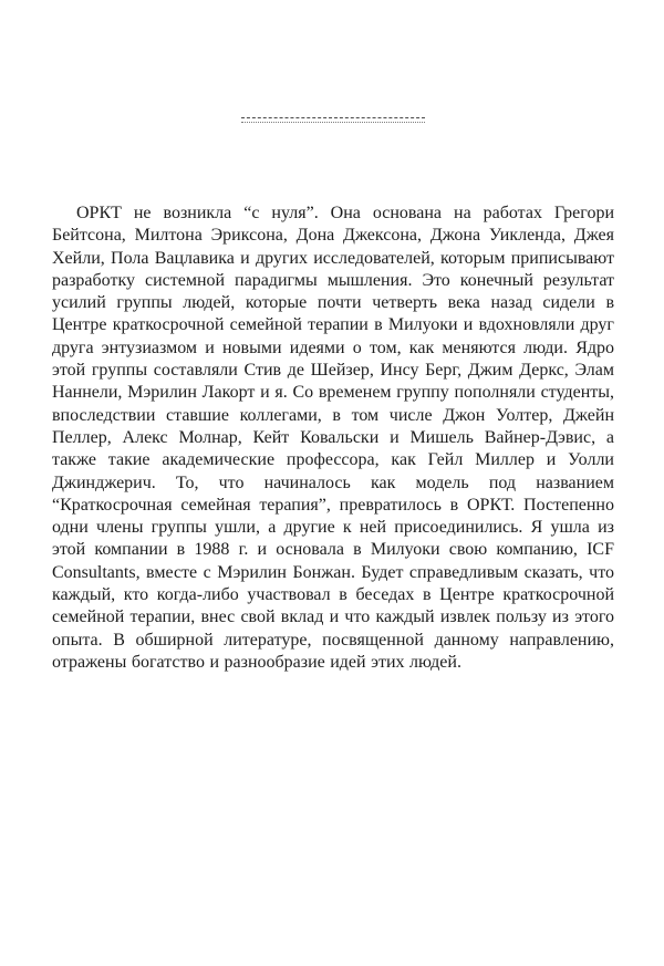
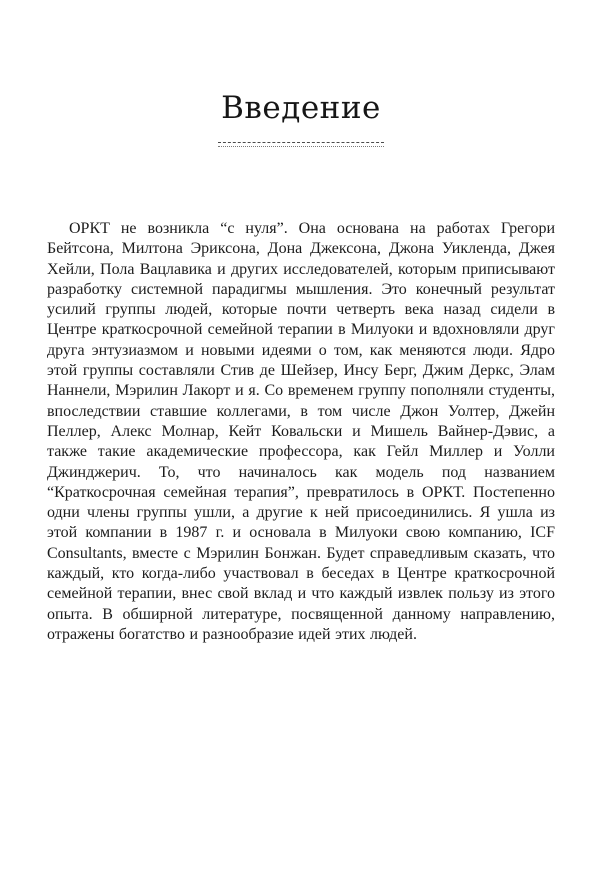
+ Введение
- ОРКТ не возникла “с нуля”. Она основана на работах Грегори Бейтсона, Милтона Эриксона, Дона Джексона, Джона Уикленда, Джея Хейли, Пола Вацлавика и других исследователей, которым приписывают разработку системной парадигмы мышления. Это конечный результат усилий группы людей, которые почти четверть века назад сидели в Центре краткосрочной семейной терапии в Милуоки и вдохновляли друг друга энтузиазмом и новыми идеями о том, как меняются люди. Ядро этой группы составляли Стив де Шейзер, Инсу Берг, Джим Деркс, Элам Наннели, Мэрилин Лакорт и я. Со временем группу пополняли студенты, впоследствии ставшие коллегами, в том числе Джон Уолтер, Джейн Пеллер, Алекс Молнар, Кейт Ковальски и Мишель Вайнер-Дэвис, а также такие академические профессора, как Гейл Миллер и Уолли Джинджерич. То, что начиналось как модель под названием “Краткосрочная семейная терапия”, превратилось в ОРКТ. Постепенно одни члены группы ушли, а другие к ней присоединились. Я ушла из этой компании в 1988 г. и основала в Милуоки свою компанию, ICF Consultants, вместе с Мэрилин Бонжан. Будет справедливым сказать, что каждый, кто когда-либо участвовал в беседах в Центре краткосрочной семейной терапии, внес свой вклад и что каждый извлек пользу из этого опыта. В обширной литературе, посвященной данному направлению, отражены богатство и разнообразие идей этих людей.
+ ОРКТ не возникла “с нуля”. Она основана на работах Грегори Бейтсона, Милтона Эриксона, Дона Джексона, Джона Уикленда, Джея Хейли, Пола Вацлавика и других исследователей, которым приписывают разработку системной парадигмы мышления. Это конечный результат усилий группы людей, которые почти четверть века назад сидели в Центре краткосрочной семейной терапии в Милуоки и вдохновляли друг друга энтузиазмом и новыми идеями о том, как меняются люди. Ядро этой группы составляли Стив де Шейзер, Инсу Берг, Джим Деркс, Элам Наннели, Мэрилин Лакорт и я. Со временем группу пополняли студенты, впоследствии ставшие коллегами, в том числе Джон Уолтер, Джейн Пеллер, Алекс Молнар, Кейт Ковальски и Мишель Вайнер-Дэвис, а также такие академические профессора, как Гейл Миллер и Уолли Джинджерич. То, что начиналось как модель под названием “Краткосрочная семейная терапия”, превратилось в ОРКТ. Постепенно одни члены группы ушли, а другие к ней присоединились. Я ушла из этой компании в 1987 г. и основала в Милуоки свою компанию, ICF Consultants, вместе с Мэрилин Бонжан. Будет справедливым сказать, что каждый, кто когда-либо участвовал в беседах в Центре краткосрочной семейной терапии, внес свой вклад и что каждый извлек пользу из этого опыта. В обширной литературе, посвященной данному направлению, отражены богатство и разнообразие идей этих людей.
